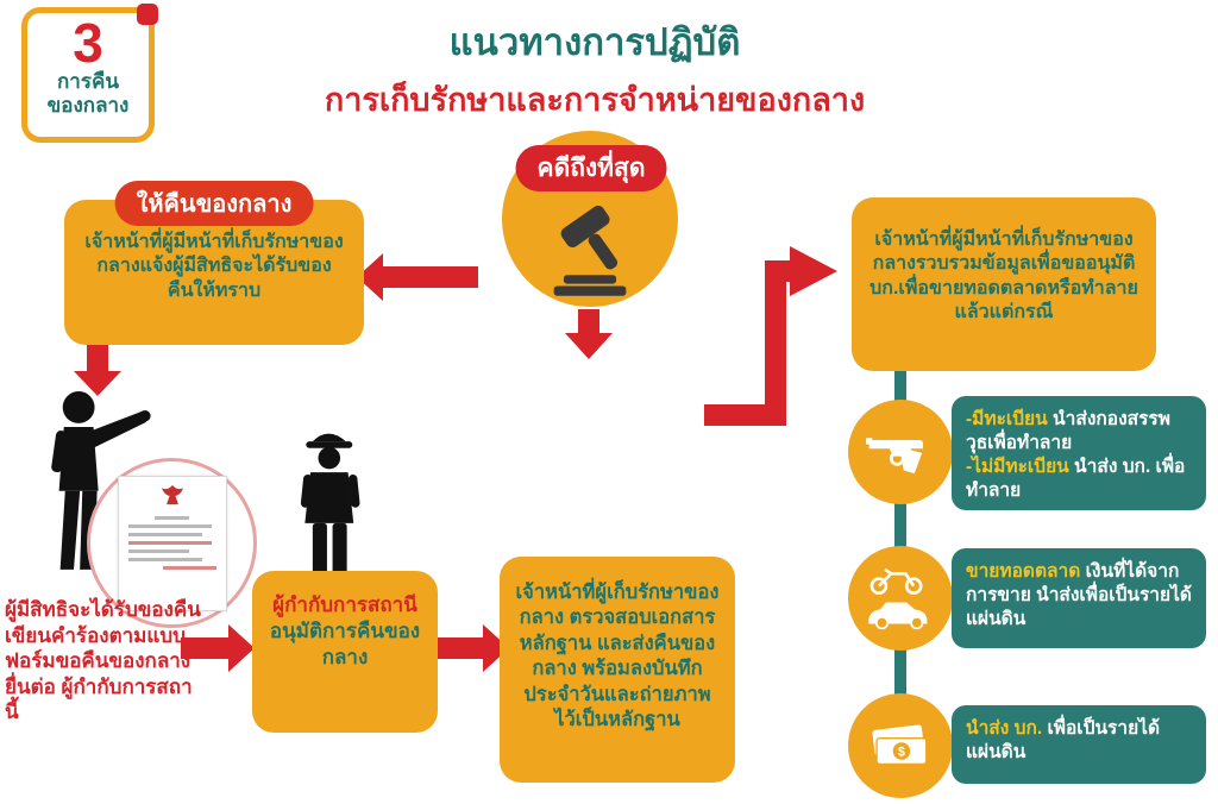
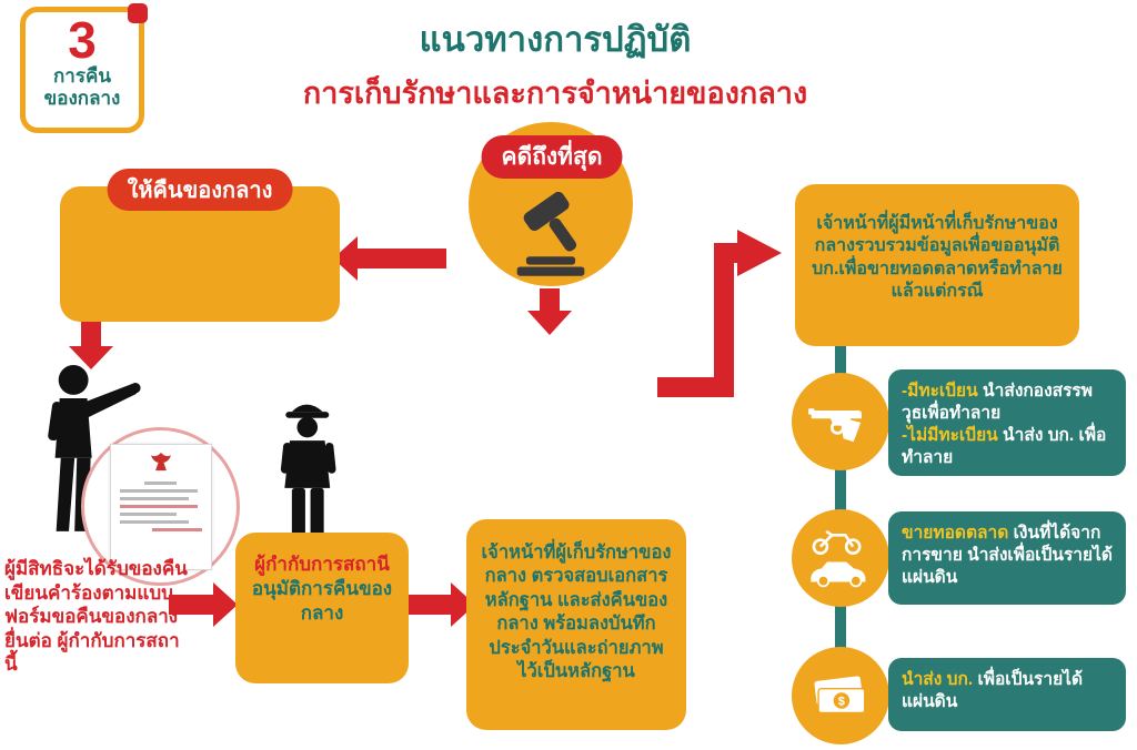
  3
  การคืน
  ของกลาง
  แนวทางการปฏิบัติ
  การเก็บรักษาและการจำหน่ายของกลาง
  คดีถึงที่สุด
  ให้คืนของกลาง
- เจ้าหน้าที่ผู้มีหน้าที่เก็บรักษาของกลางแจ้งผู้มีสิทธิจะได้รับของคืนให้ทราบ
  เจ้าหน้าที่ผู้มีหน้าที่เก็บรักษาของกลางรวบรวมข้อมูลเพื่อขออนุมัติ บก.เพื่อขายทอดตลาดหรือทำลายแล้วแต่กรณี
  ผู้มีสิทธิจะได้รับของคืน เขียนคำร้องตามแบบฟอร์มขอคืนของกลาง ยื่นต่อ ผู้กำกับการสถานี้
  ผู้กำกับการสถานี
  อนุมัติการคืนของกลาง
  เจ้าหน้าที่ผู้เก็บรักษาของกลาง ตรวจสอบเอกสารหลักฐาน และส่งคืนของกลาง พร้อมลงบันทึกประจำวันและถ่ายภาพไว้เป็นหลักฐาน
  -มีทะเบียน นำส่งกองสรรพวุธเพื่อทำลาย
  -ไม่มีทะเบียน นำส่ง บก. เพื่อทำลาย
  ขายทอดตลาด เงินที่ได้จากการขาย นำส่งเพื่อเป็นรายได้แผ่นดิน
  $
  นำส่ง บก. เพื่อเป็นรายได้แผ่นดิน
